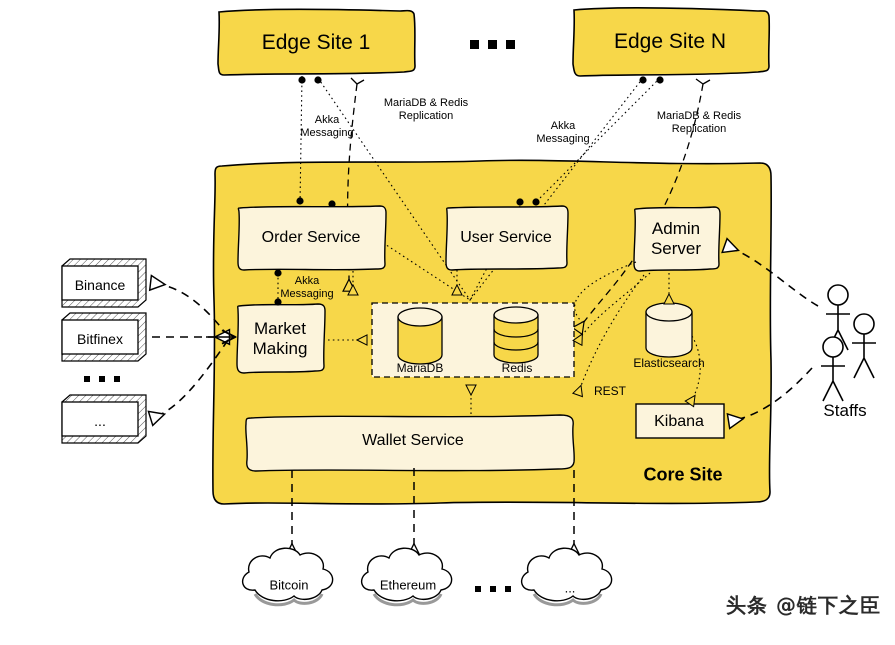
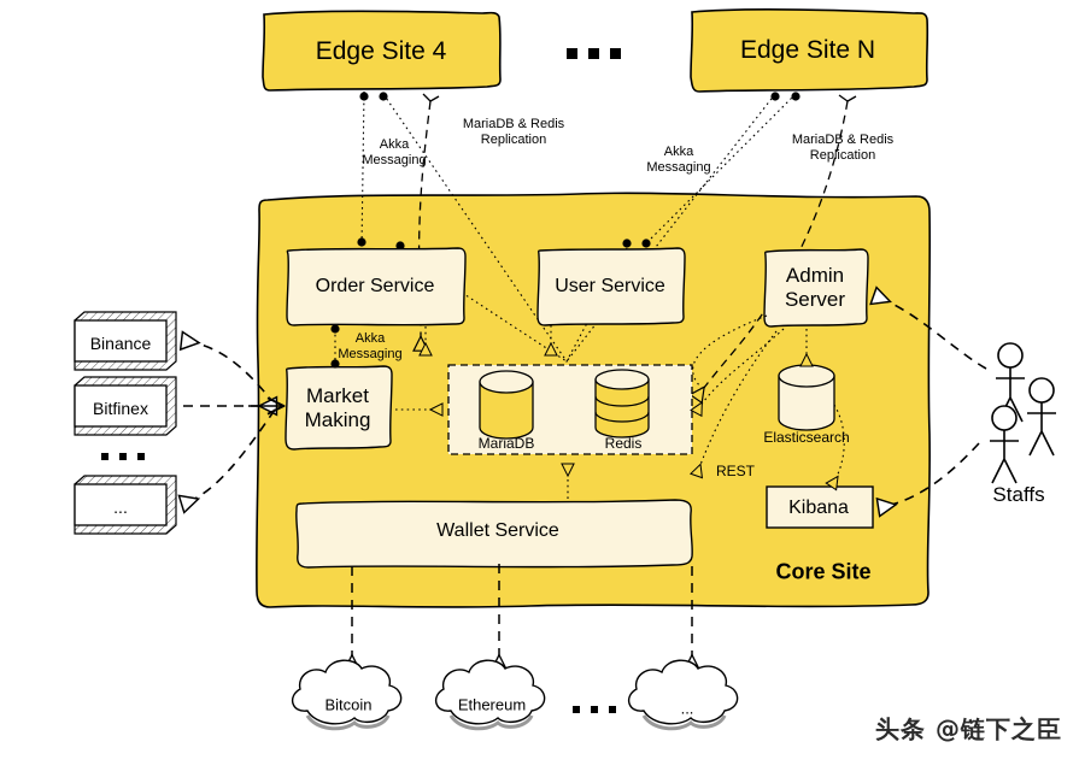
- Edge Site 1
+ Edge Site 4
  Edge Site N
  Akka
  Messaging
  MariaDB & Redis
  Replication
  Akka
  Messaging
  MariaDB & Redis
  Replication
  Order Service
  User Service
  Admin
  Server
  Market
  Making
  Wallet Service
  Kibana
  MariaDB
  Redis
  Elasticsearch
  Akka
  Messaging
  REST
  Core Site
  Binance
  Bitfinex
  ...
  Bitcoin
  Ethereum
  ...
  Staffs
  头条 @链下之臣
